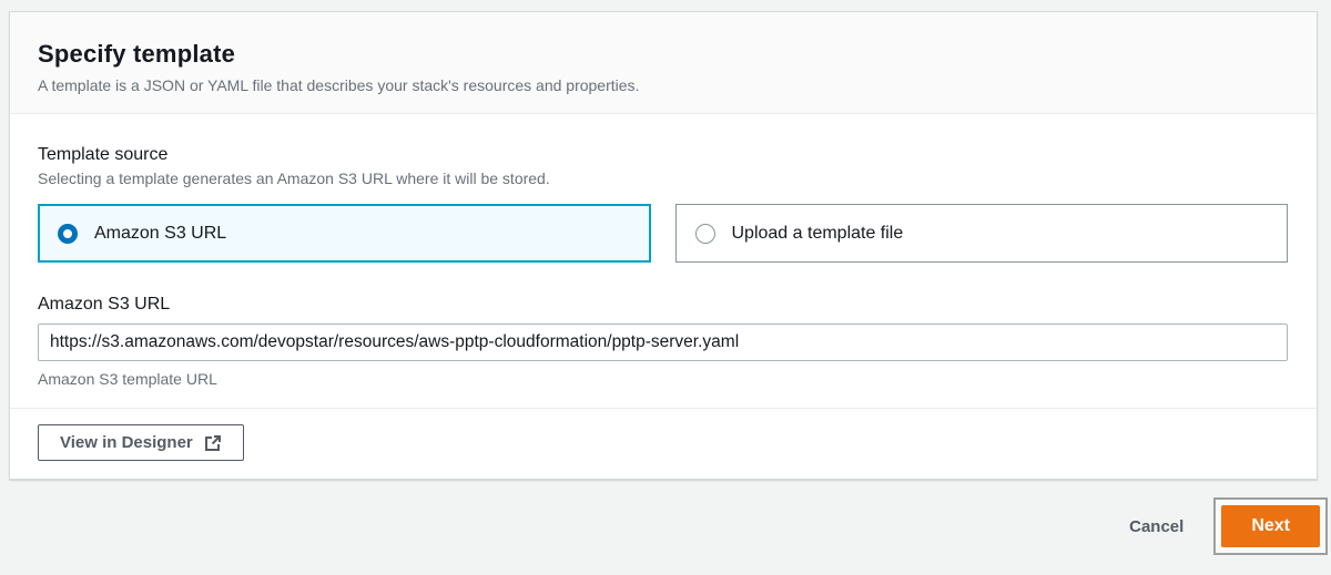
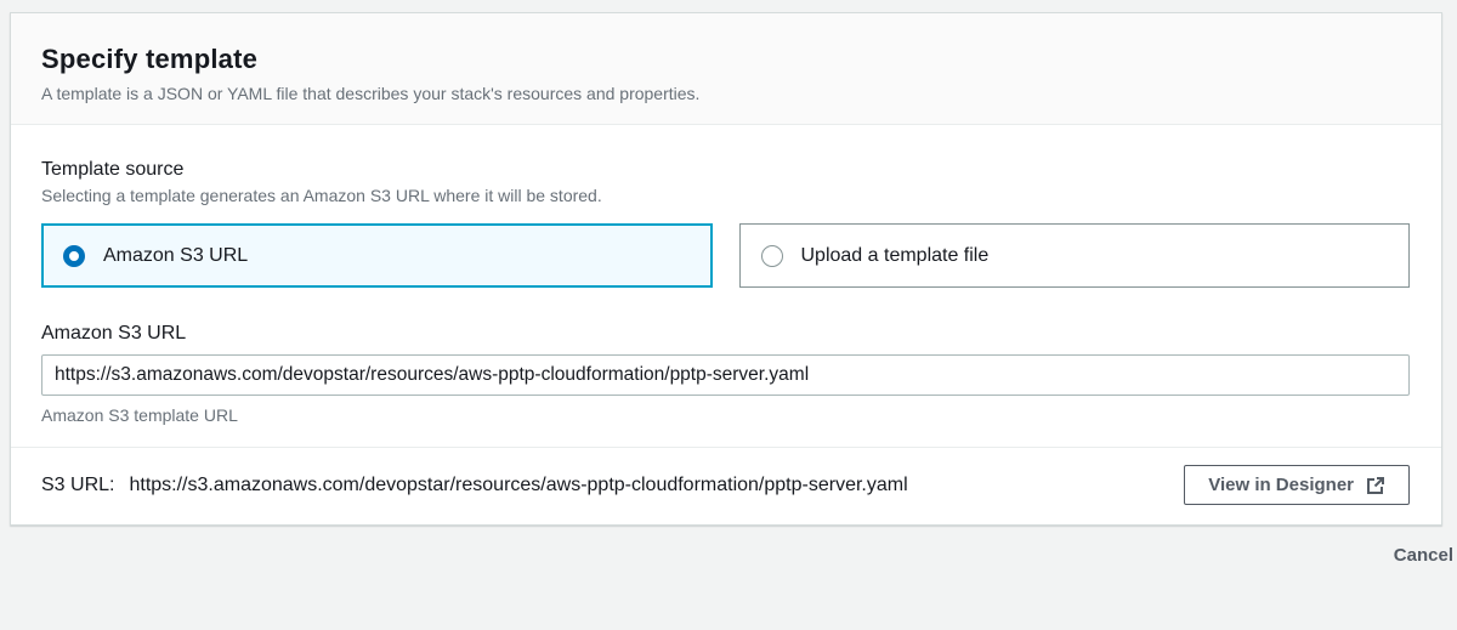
  Specify template
  A template is a JSON or YAML file that describes your stack's resources and properties.
  Template source
  Selecting a template generates an Amazon S3 URL where it will be stored.
  Amazon S3 URL
  Upload a template file
  Amazon S3 URL
  https://s3.amazonaws.com/devopstar/resources/aws-pptp-cloudformation/pptp-server.yaml
  Amazon S3 template URL
+ S3 URL: https://s3.amazonaws.com/devopstar/resources/aws-pptp-cloudformation/pptp-server.yaml
  View in Designer
  Cancel
- Next
